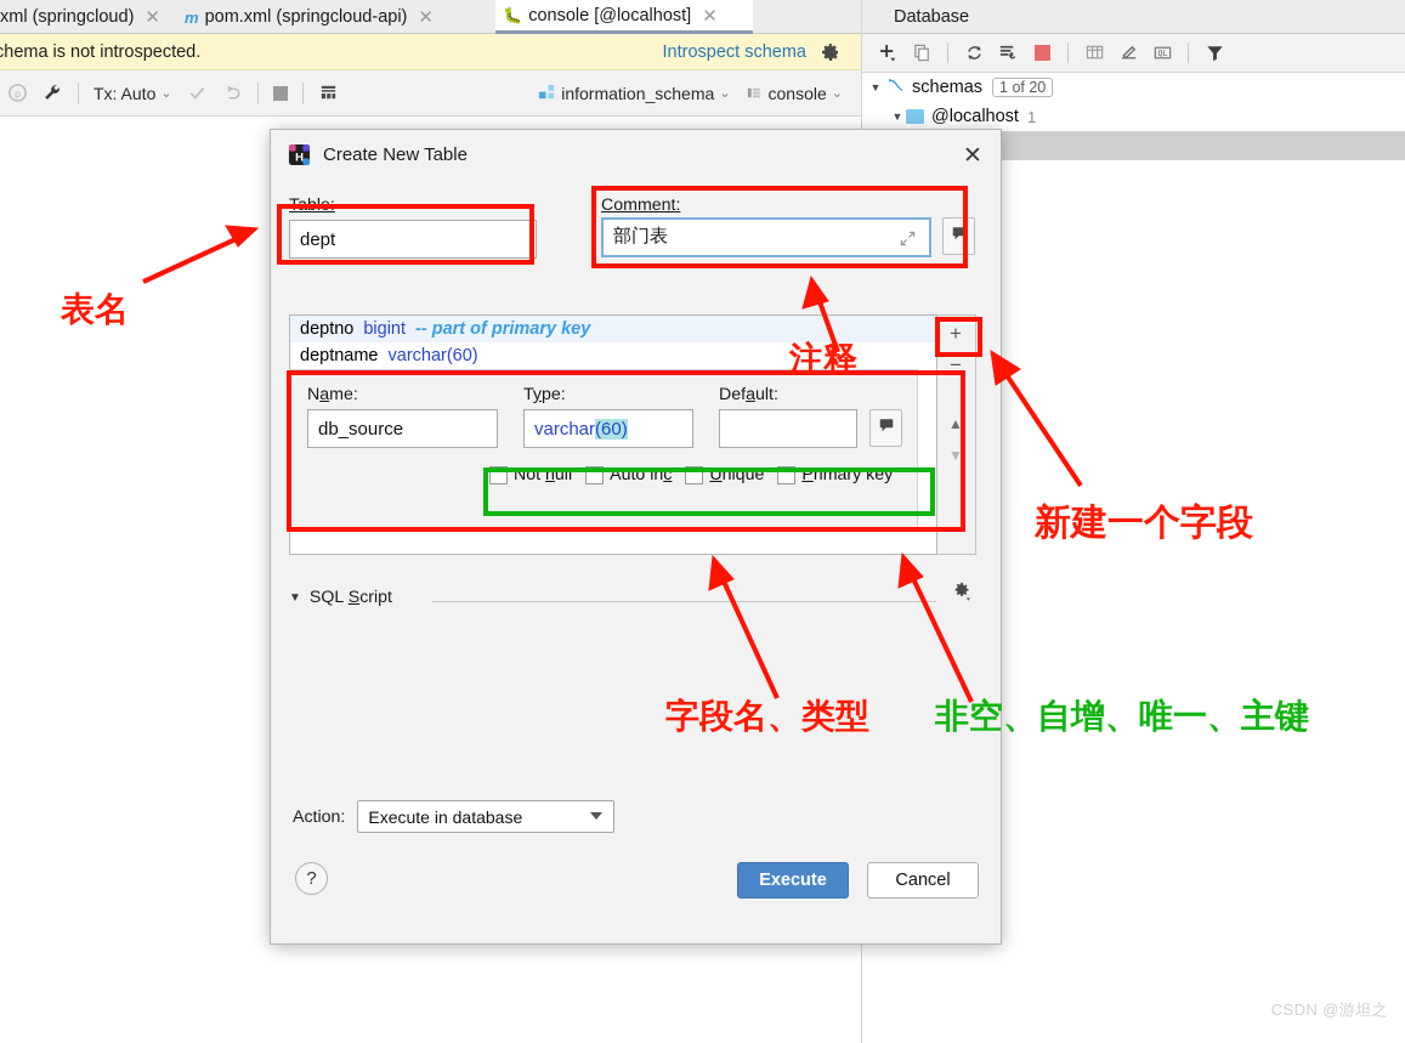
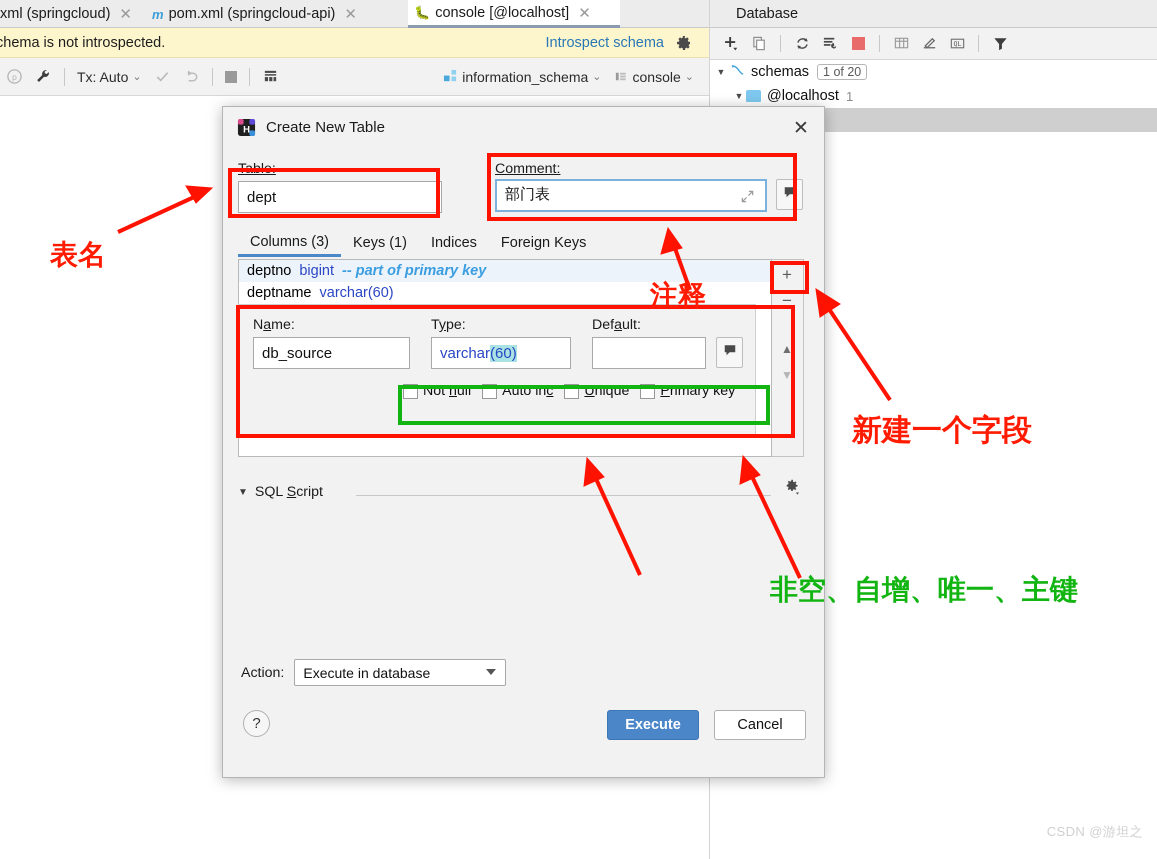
  xml (springcloud)
  ✕
  m
  pom.xml (springcloud-api)
  ✕
  🐛
  console [@localhost]
  ✕
  hema is not introspected.
  Introspect schema
  p
  Tx: Auto
  ⌄
  information_schema
  ⌄
  console
  ⌄
  Database
  QL
  ▼
  schemas
  1 of 20
  ▼
  @localhost
  1
  CSDN @游坦之
  H
  Create New Table
  ✕
  Table:
  dept
  Comment:
  部门表
+ Columns (3)
+ Keys (1)
+ Indices
+ Foreign Keys
  deptno
  bigint
  -- part of primary key
  deptname
  varchar(60)
  +
  −
  ▲
  ▼
  Name:
  db_source
  Type:
  varchar(60)
  Default:
  Not null
  Auto inc
  Unique
  Primary key
  ▼
  SQL Script
  Action:
  Execute in database
  ?
  Execute
  Cancel
  表名
  注释
  新建一个字段
- 字段名、类型
  非空、自增、唯一、主键
